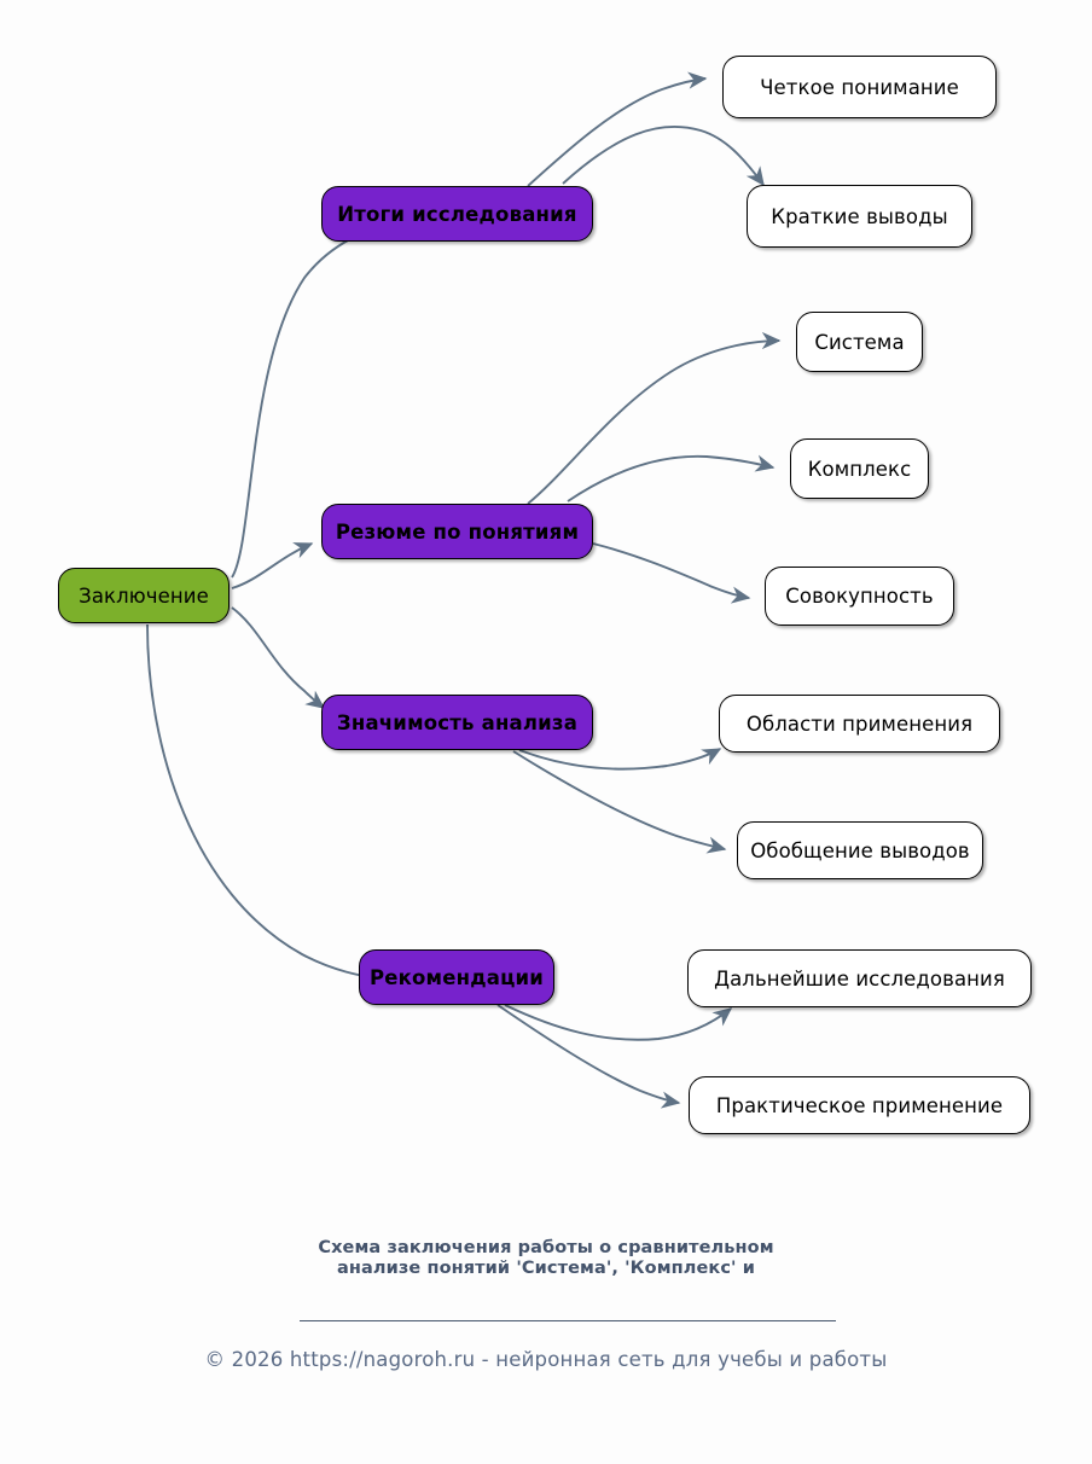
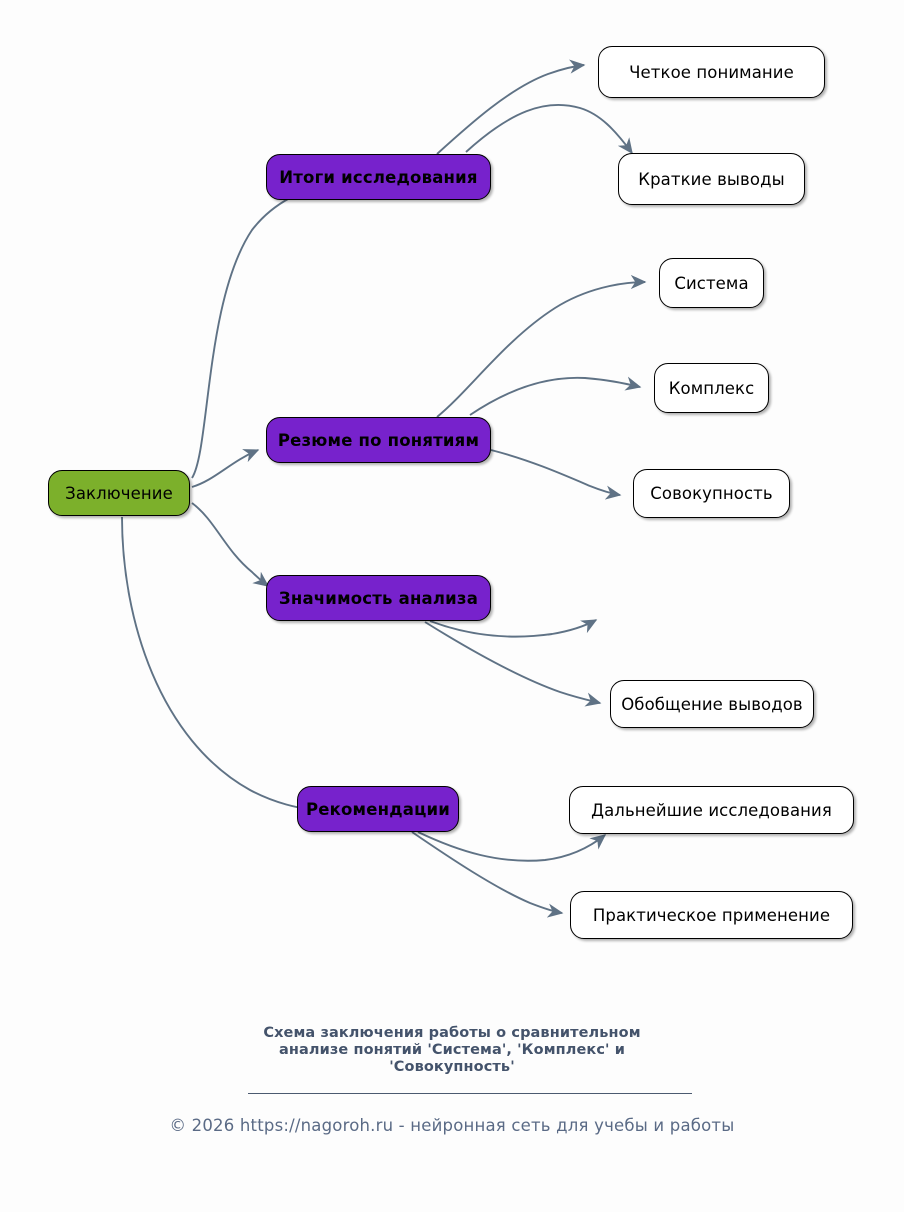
  Заключение
  Итоги исследования
  Четкое понимание
  Краткие выводы
  Резюме по понятиям
  Система
  Комплекс
  Совокупность
  Значимость анализа
- Области применения
  Обобщение выводов
  Рекомендации
  Дальнейшие исследования
  Практическое применение
  Схема заключения работы о сравнительном
  анализе понятий 'Система', 'Комплекс' и
+ 'Совокупность'
  © 2026 https://nagoroh.ru - нейронная сеть для учебы и работы
